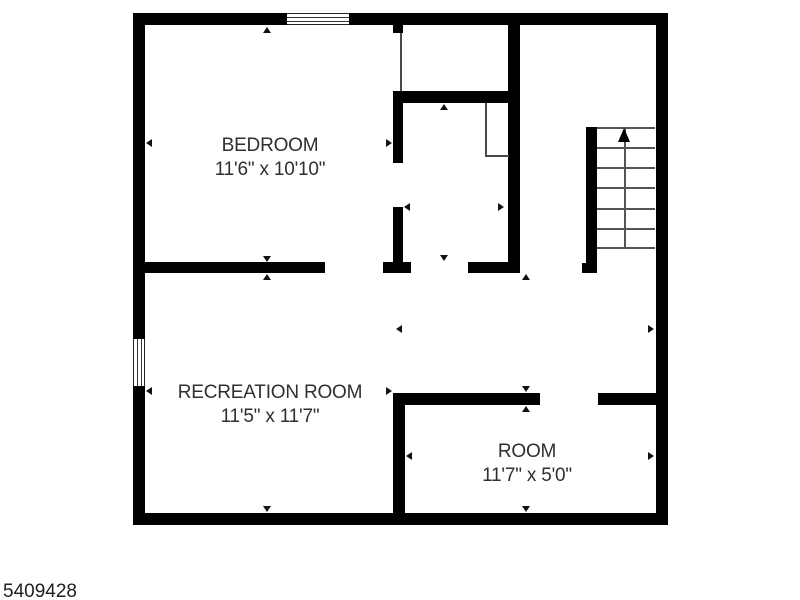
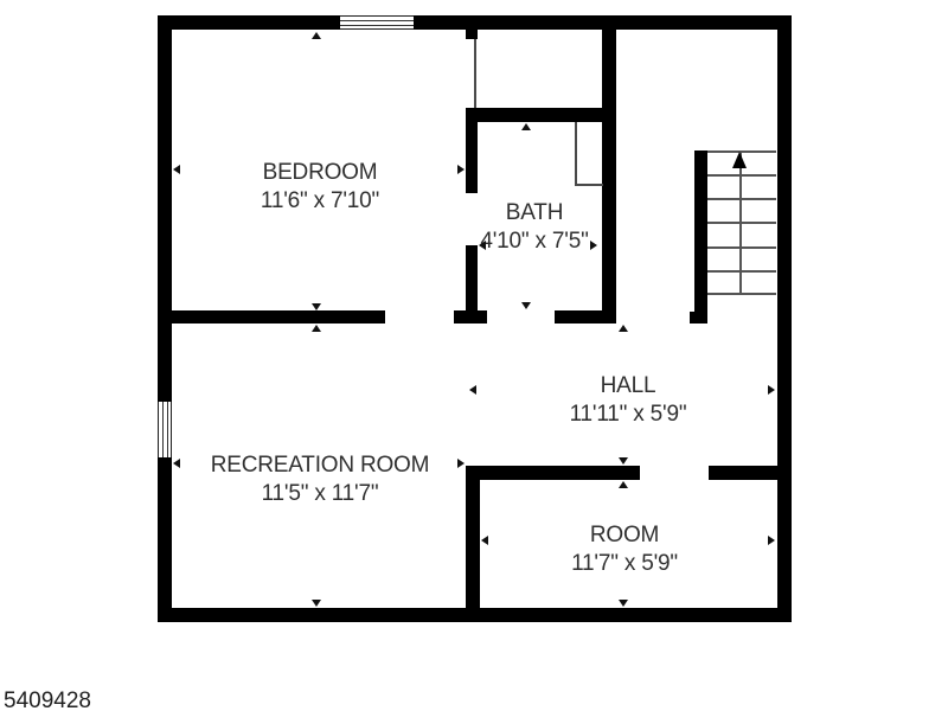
  BEDROOM
- 11'6" x 10'10"
+ 11'6" x 7'10"
+ BATH
+ 4'10" x 7'5"
+ HALL
+ 11'11" x 5'9"
  RECREATION ROOM
  11'5" x 11'7"
  ROOM
- 11'7" x 5'0"
+ 11'7" x 5'9"
  5409428
